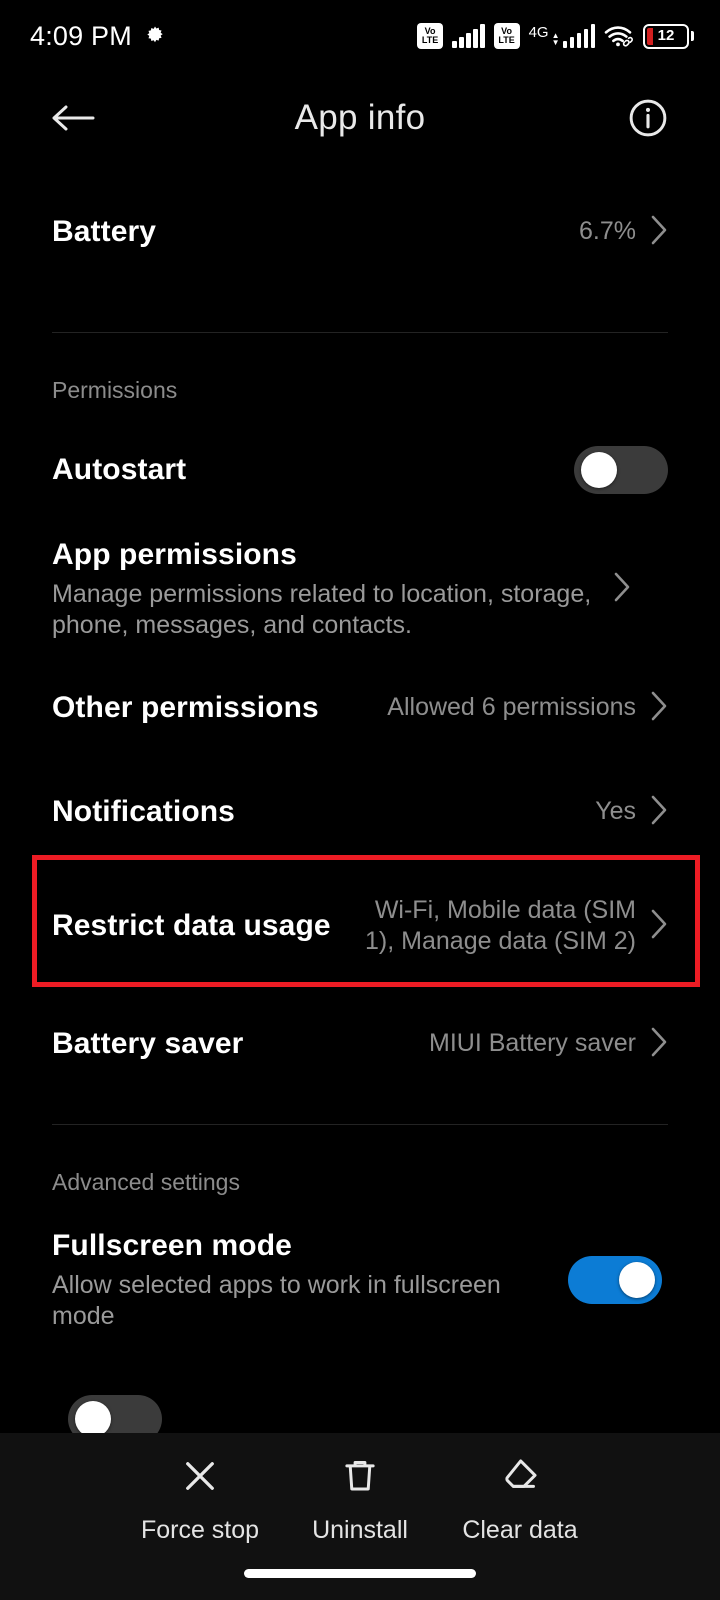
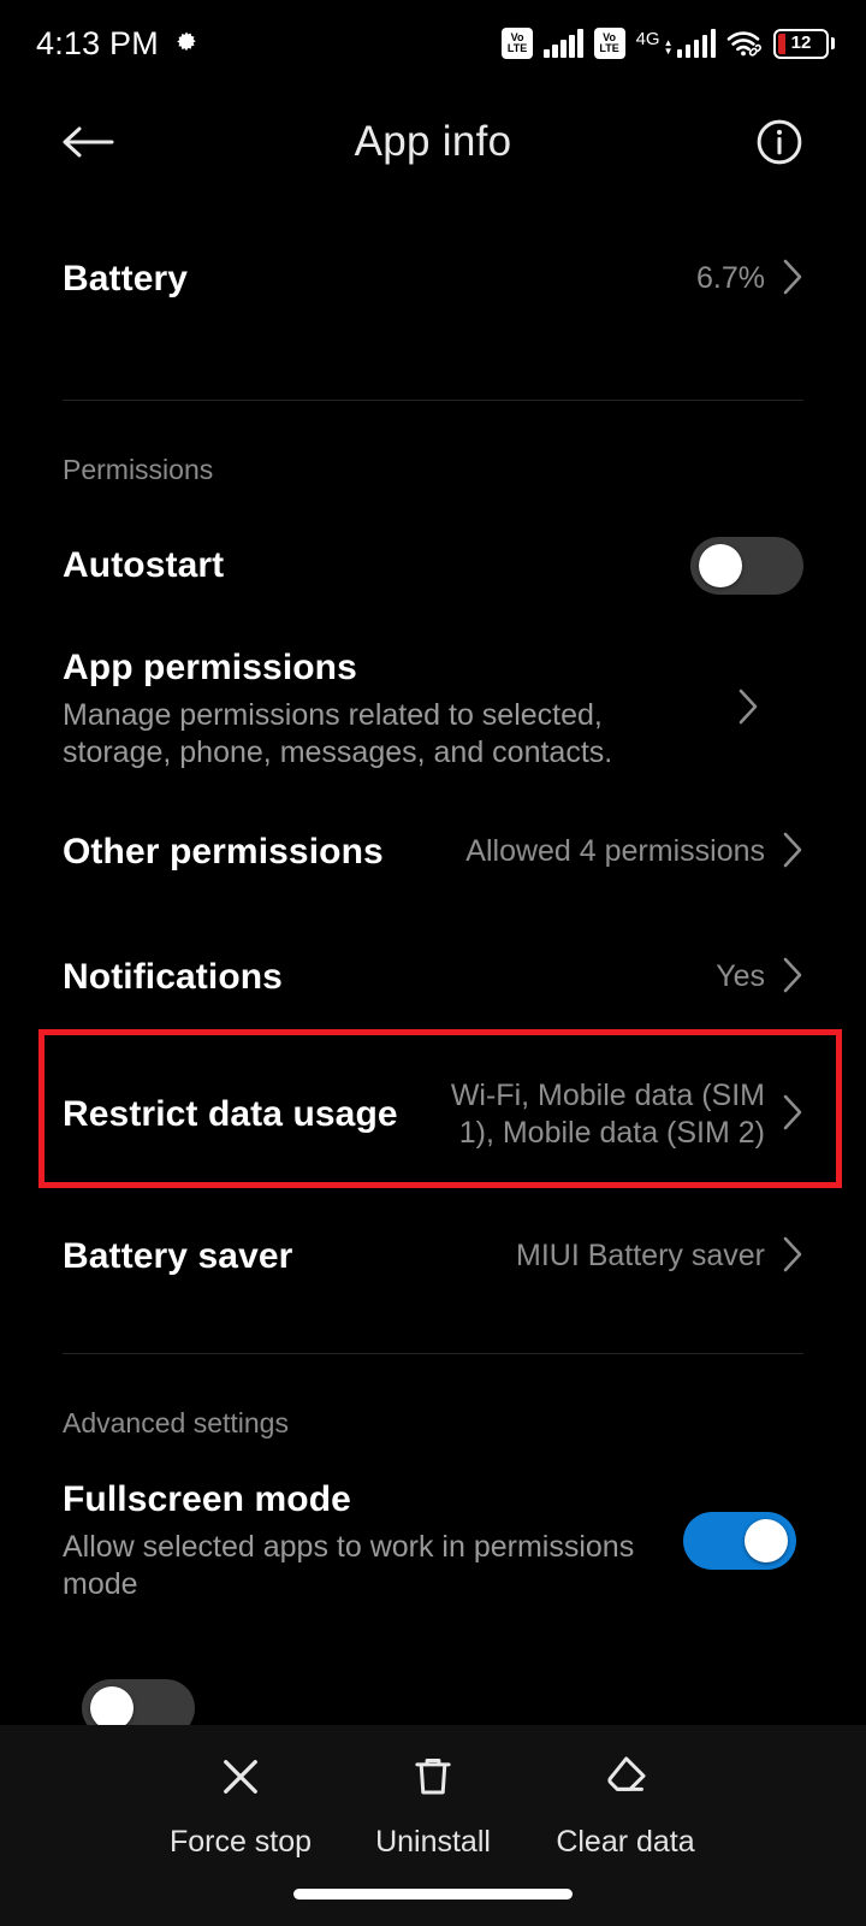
- 4:09 PM
+ 4:13 PM
  Vo
  LTE
  Vo
  LTE
  4G
  ▲
  ▼
  12
  App info
  Battery
  6.7%
  Permissions
  Autostart
  App permissions
- Manage permissions related to location, storage, phone, messages, and contacts.
+ Manage permissions related to selected, storage, phone, messages, and contacts.
  Other permissions
- Allowed 6 permissions
+ Allowed 4 permissions
  Notifications
  Yes
  Restrict data usage
- Wi-Fi, Mobile data (SIM 1), Manage data (SIM 2)
+ Wi-Fi, Mobile data (SIM 1), Mobile data (SIM 2)
  Battery saver
  MIUI Battery saver
  Advanced settings
  Fullscreen mode
- Allow selected apps to work in fullscreen mode
+ Allow selected apps to work in permissions mode
  Force stop
  Uninstall
  Clear data
